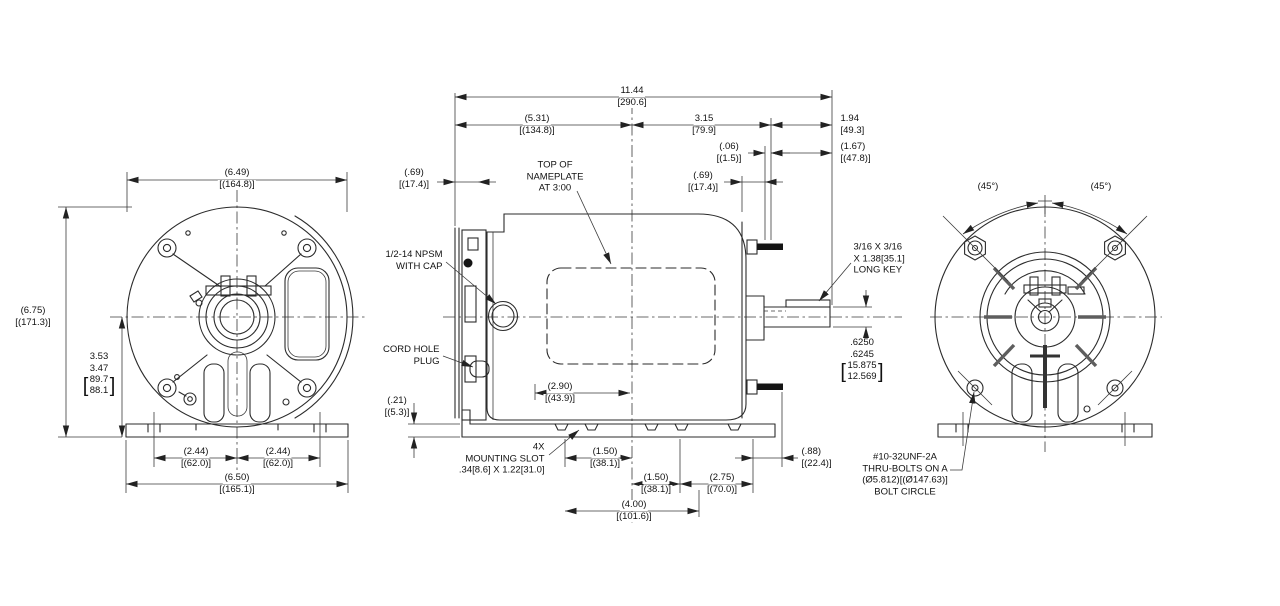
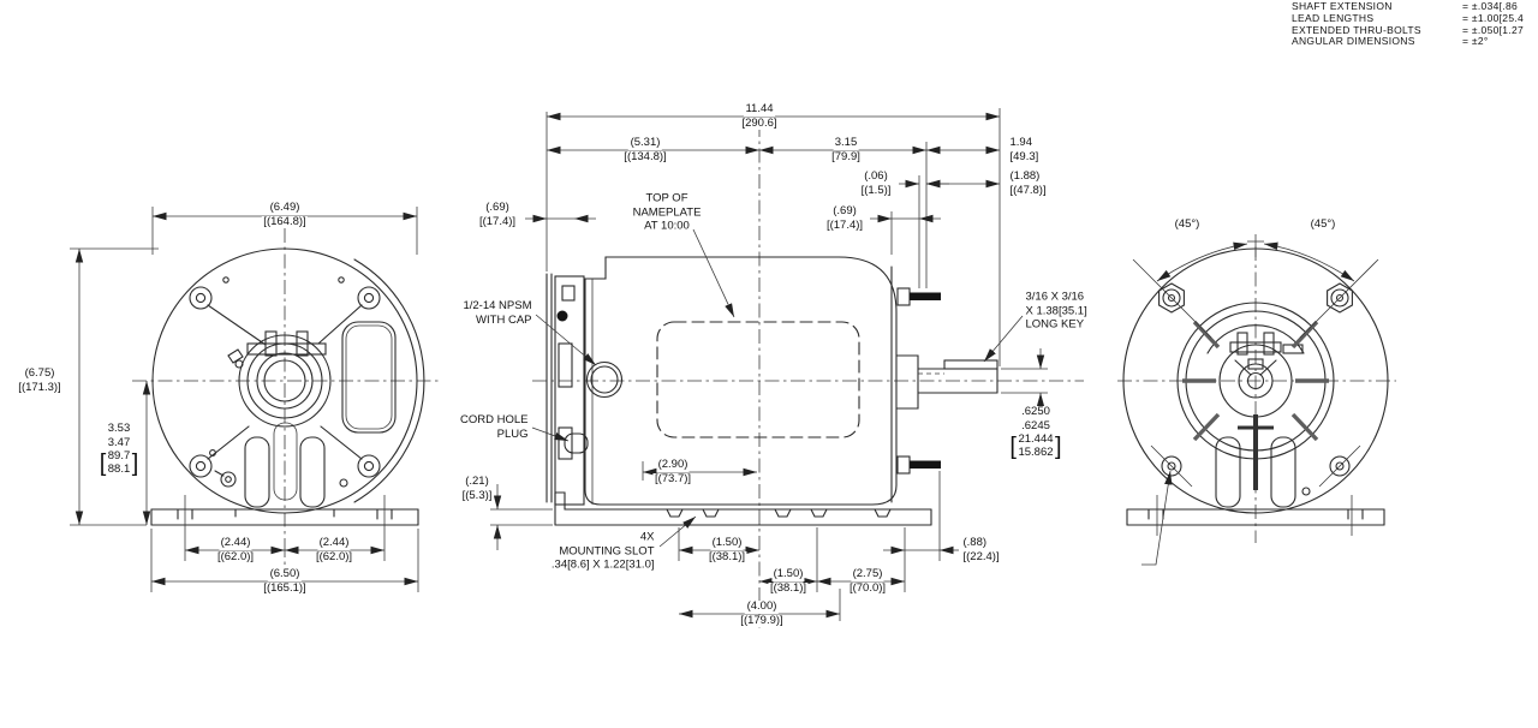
+ SHAFT EXTENSION
+ = ±.034[.86
+ LEAD LENGTHS
+ = ±1.00[25.4
+ EXTENDED THRU-BOLTS
+ = ±.050[1.27
+ ANGULAR DIMENSIONS
+ = ±2°
  11.44
  [290.6]
  (5.31)
  [(134.8)]
  3.15
  [79.9]
  1.94
  [49.3]
  (.06)
  [(1.5)]
- (1.67)
+ (1.88)
  [(47.8)]
  (.69)
  [(17.4)]
  (.69)
  [(17.4)]
  TOP OF
  NAMEPLATE
- AT 3:00
+ AT 10:00
  1/2-14 NPSM
  WITH CAP
  CORD HOLE
  PLUG
  (.21)
  [(5.3)]
  (2.90)
- [(43.9)]
+ [(73.7)]
  4X
  MOUNTING SLOT
  .34[8.6] X 1.22[31.0]
  (1.50)
  [(38.1)]
  (1.50)
  [(38.1)]
  (2.75)
  [(70.0)]
  (4.00)
- [(101.6)]
+ [(179.9)]
  (.88)
  [(22.4)]
  3/16 X 3/16
  X 1.38[35.1]
  LONG KEY
  .6250
  .6245
  [
- 15.875
+ 21.444
- 12.569
+ 15.862
  ]
  (6.49)
  [(164.8)]
  (6.75)
  [(171.3)]
  3.53
  3.47
  [
  89.7
  88.1
  ]
  (2.44)
  [(62.0)]
  (2.44)
  [(62.0)]
  (6.50)
  [(165.1)]
  (45°)
  (45°)
- #10-32UNF-2A
- THRU-BOLTS ON A
- (Ø5.812)[(Ø147.63)]
- BOLT CIRCLE
